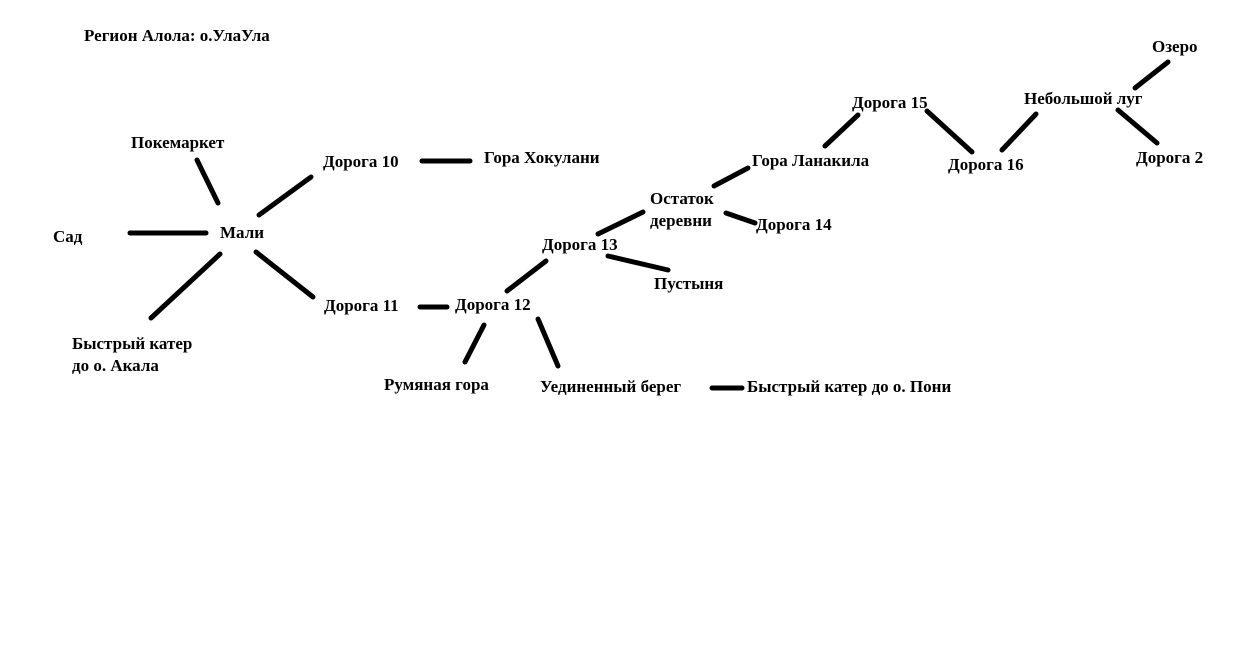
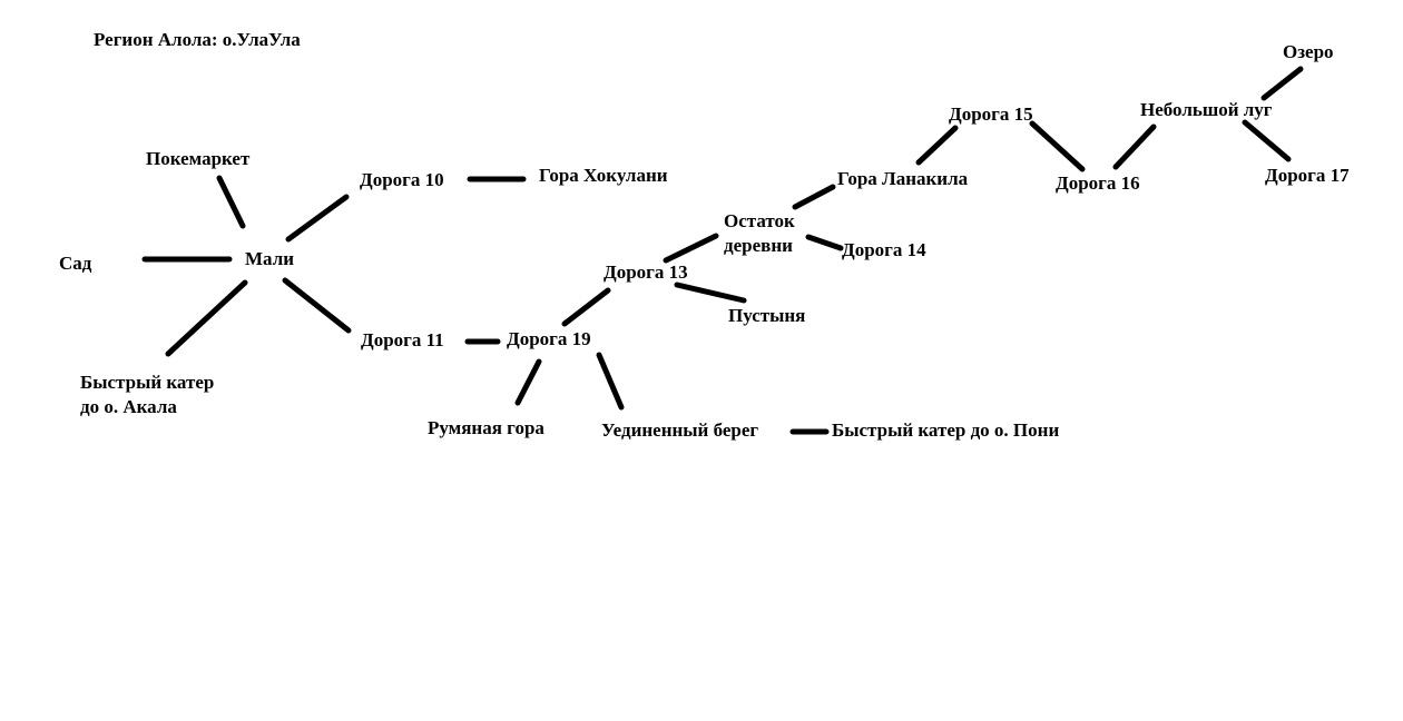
  Регион Алола: о.УлаУла
  Покемаркет
  Сад
  Мали
  Быстрый катер
  до о. Акала
  Дорога 10
  Гора Хокулани
  Дорога 11
- Дорога 12
+ Дорога 19
  Румяная гора
  Уединенный берег
  Быстрый катер до о. Пони
  Дорога 13
  Пустыня
  Остаток
  деревни
  Дорога 14
  Гора Ланакила
  Дорога 15
  Дорога 16
  Небольшой луг
  Озеро
- Дорога 2
+ Дорога 17
